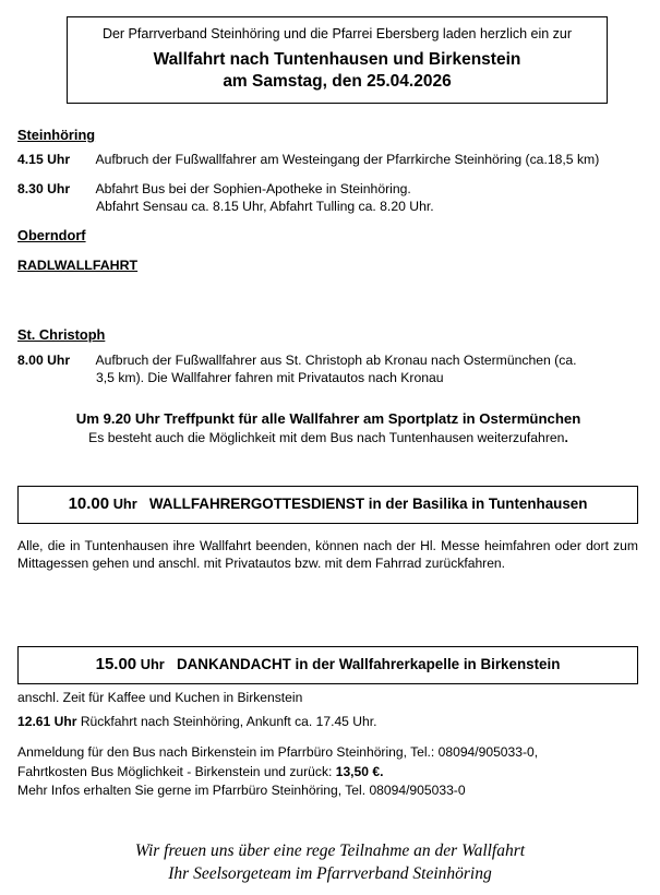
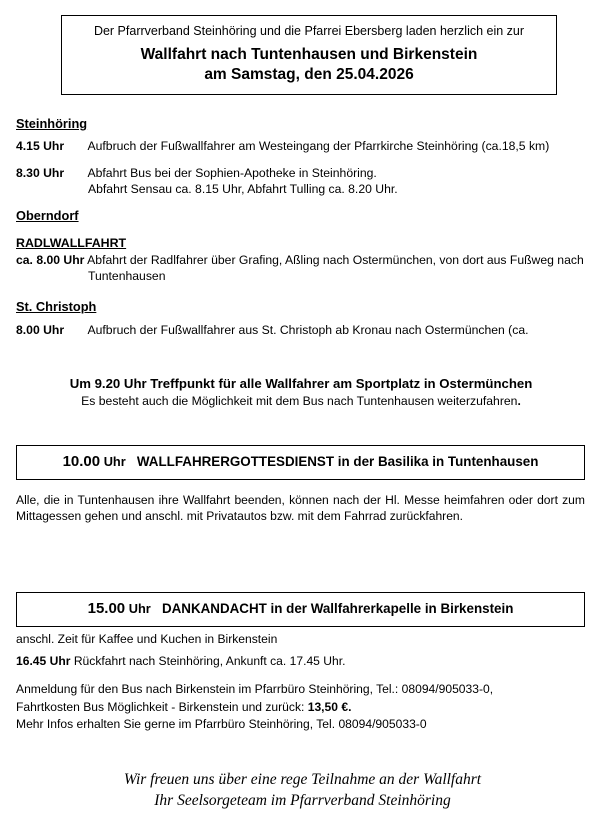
  Der Pfarrverband Steinhöring und die Pfarrei Ebersberg laden herzlich ein zur
  Wallfahrt nach Tuntenhausen und Birkenstein
  am Samstag, den 25.04.2026
  Steinhöring
  4.15 Uhr Aufbruch der Fußwallfahrer am Westeingang der Pfarrkirche Steinhöring (ca.18,5 km)
  8.30 Uhr Abfahrt Bus bei der Sophien-Apotheke in Steinhöring.
  Abfahrt Sensau ca. 8.15 Uhr, Abfahrt Tulling ca. 8.20 Uhr.
  Oberndorf
  RADLWALLFAHRT
+ ca. 8.00 Uhr Abfahrt der Radlfahrer über Grafing, Aßling nach Ostermünchen, von dort aus Fußweg nach
+ Tuntenhausen
  St. Christoph
  8.00 Uhr Aufbruch der Fußwallfahrer aus St. Christoph ab Kronau nach Ostermünchen (ca.
- 3,5 km). Die Wallfahrer fahren mit Privatautos nach Kronau
  Um 9.20 Uhr Treffpunkt für alle Wallfahrer am Sportplatz in Ostermünchen
  Es besteht auch die Möglichkeit mit dem Bus nach Tuntenhausen weiterzufahren.
  10.00 Uhr WALLFAHRERGOTTESDIENST in der Basilika in Tuntenhausen
  Alle, die in Tuntenhausen ihre Wallfahrt beenden, können nach der Hl. Messe heimfahren oder dort zum Mittagessen gehen und anschl. mit Privatautos bzw. mit dem Fahrrad zurückfahren.
  15.00 Uhr DANKANDACHT in der Wallfahrerkapelle in Birkenstein
  anschl. Zeit für Kaffee und Kuchen in Birkenstein
- 12.61 Uhr Rückfahrt nach Steinhöring, Ankunft ca. 17.45 Uhr.
+ 16.45 Uhr Rückfahrt nach Steinhöring, Ankunft ca. 17.45 Uhr.
  Anmeldung für den Bus nach Birkenstein im Pfarrbüro Steinhöring, Tel.: 08094/905033-0,
  Fahrtkosten Bus Möglichkeit - Birkenstein und zurück: 13,50 €.
  Mehr Infos erhalten Sie gerne im Pfarrbüro Steinhöring, Tel. 08094/905033-0
  Wir freuen uns über eine rege Teilnahme an der Wallfahrt
  Ihr Seelsorgeteam im Pfarrverband Steinhöring
